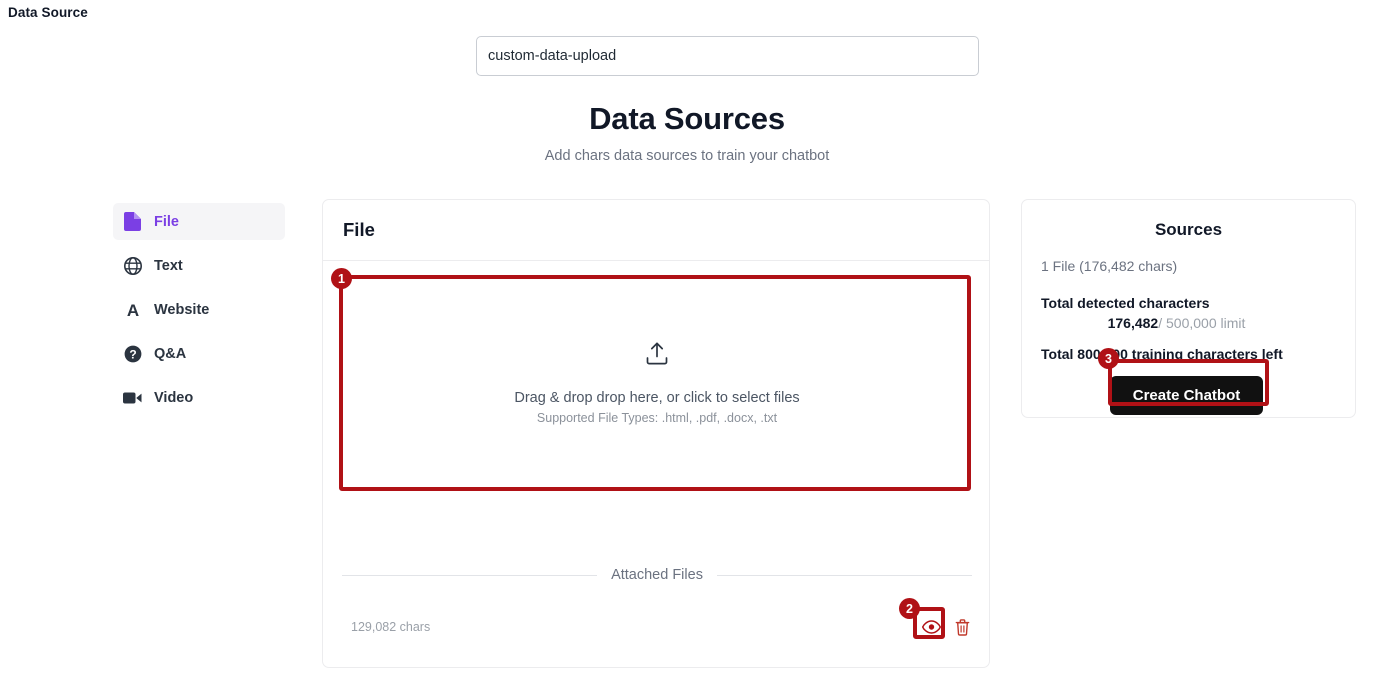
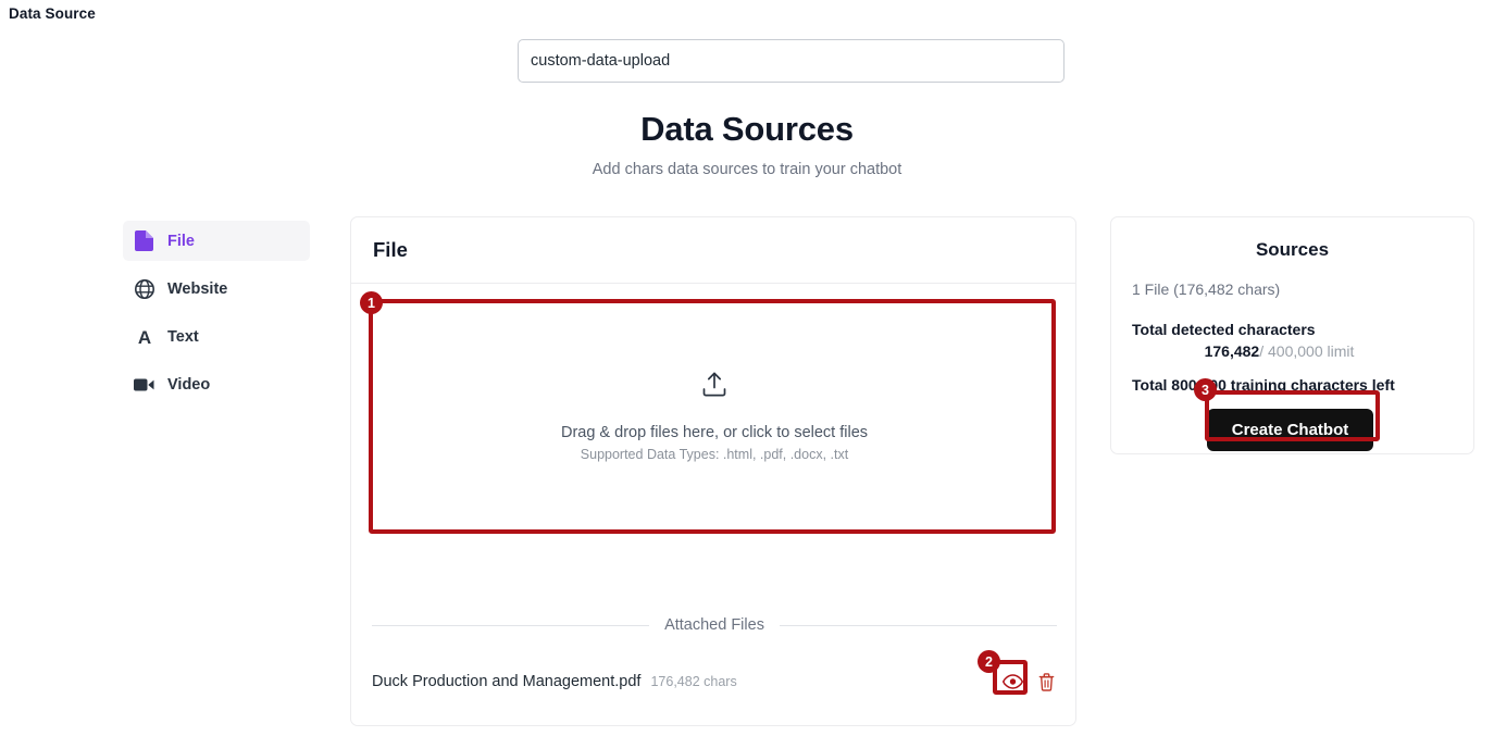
  Data Source
  custom-data-upload
  Data Sources
  Add chars data sources to train your chatbot
  File
- Text
+ Website
  A
- Website
+ Text
- ?
- Q&A
  Video
  File
- Drag & drop drop here, or click to select files
+ Drag & drop files here, or click to select files
- Supported File Types: .html, .pdf, .docx, .txt
+ Supported Data Types: .html, .pdf, .docx, .txt
  Attached Files
+ Duck Production and Management.pdf
- 129,082 chars
+ 176,482 chars
  Sources
  1 File (176,482 chars)
  Total detected characters
- 176,482/ 500,000 limit
+ 176,482/ 400,000 limit
  Total 8000 training characters left
  Create Chatbot
  1
  2
  3
